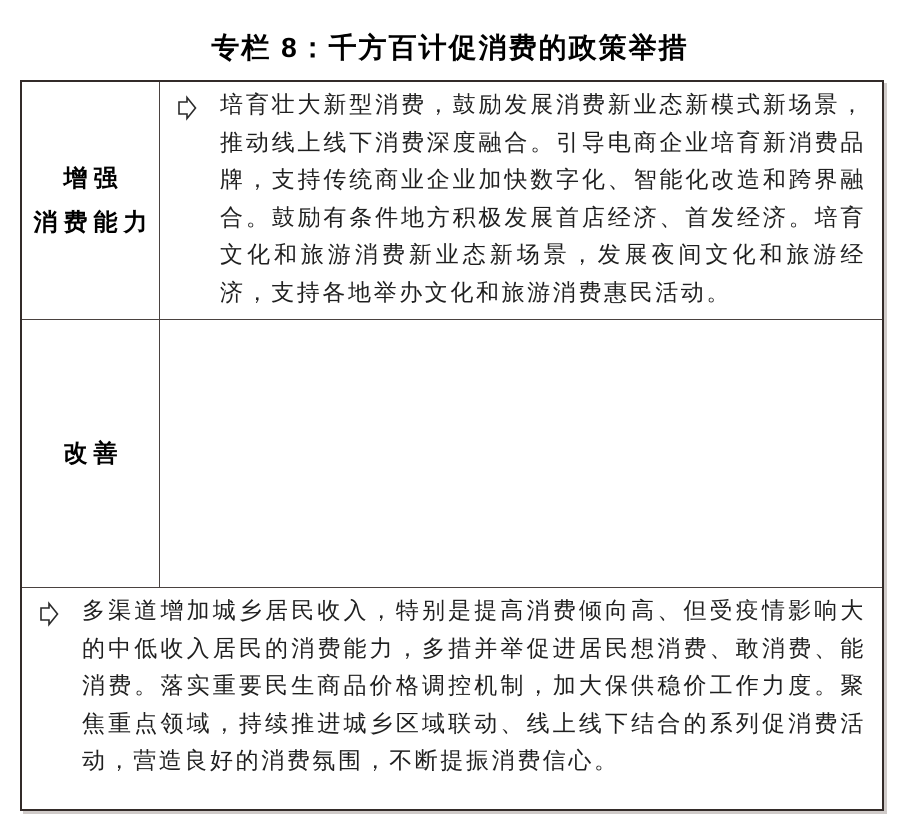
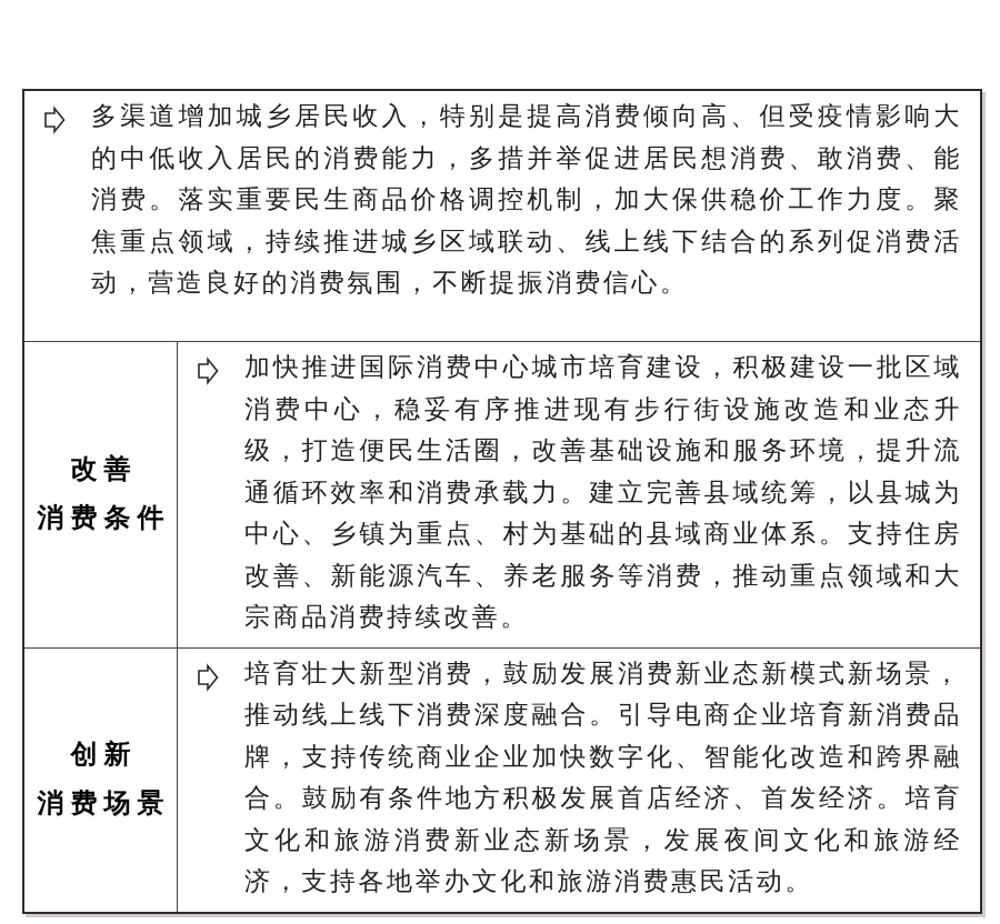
- 专栏 8：千方百计促消费的政策举措
- 增强
- 消费能力
- 培育壮大新型消费，鼓励发展消费新业态新模式新场景，推动线上线下消费深度融合。引导电商企业培育新消费品牌，支持传统商业企业加快数字化、智能化改造和跨界融合。鼓励有条件地方积极发展首店经济、首发经济。培育文化和旅游消费新业态新场景，发展夜间文化和旅游经济，支持各地举办文化和旅游消费惠民活动。
+ 多渠道增加城乡居民收入，特别是提高消费倾向高、但受疫情影响大的中低收入居民的消费能力，多措并举促进居民想消费、敢消费、能消费。落实重要民生商品价格调控机制，加大保供稳价工作力度。聚焦重点领域，持续推进城乡区域联动、线上线下结合的系列促消费活动，营造良好的消费氛围，不断提振消费信心。
  改善
+ 消费条件
+ 加快推进国际消费中心城市培育建设，积极建设一批区域消费中心，稳妥有序推进现有步行街设施改造和业态升级，打造便民生活圈，改善基础设施和服务环境，提升流通循环效率和消费承载力。建立完善县域统筹，以县城为中心、乡镇为重点、村为基础的县域商业体系。支持住房改善、新能源汽车、养老服务等消费，推动重点领域和大宗商品消费持续改善。
+ 创新
+ 消费场景
- 多渠道增加城乡居民收入，特别是提高消费倾向高、但受疫情影响大的中低收入居民的消费能力，多措并举促进居民想消费、敢消费、能消费。落实重要民生商品价格调控机制，加大保供稳价工作力度。聚焦重点领域，持续推进城乡区域联动、线上线下结合的系列促消费活动，营造良好的消费氛围，不断提振消费信心。
+ 培育壮大新型消费，鼓励发展消费新业态新模式新场景，推动线上线下消费深度融合。引导电商企业培育新消费品牌，支持传统商业企业加快数字化、智能化改造和跨界融合。鼓励有条件地方积极发展首店经济、首发经济。培育文化和旅游消费新业态新场景，发展夜间文化和旅游经济，支持各地举办文化和旅游消费惠民活动。
